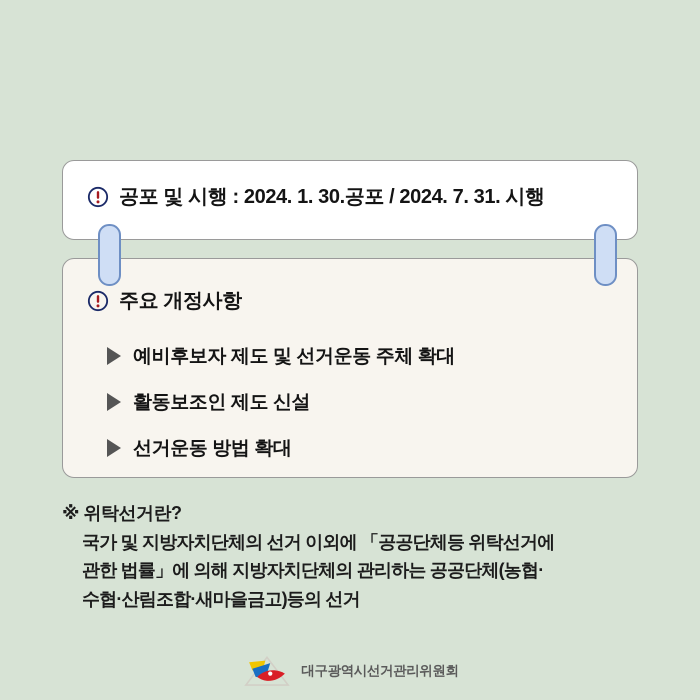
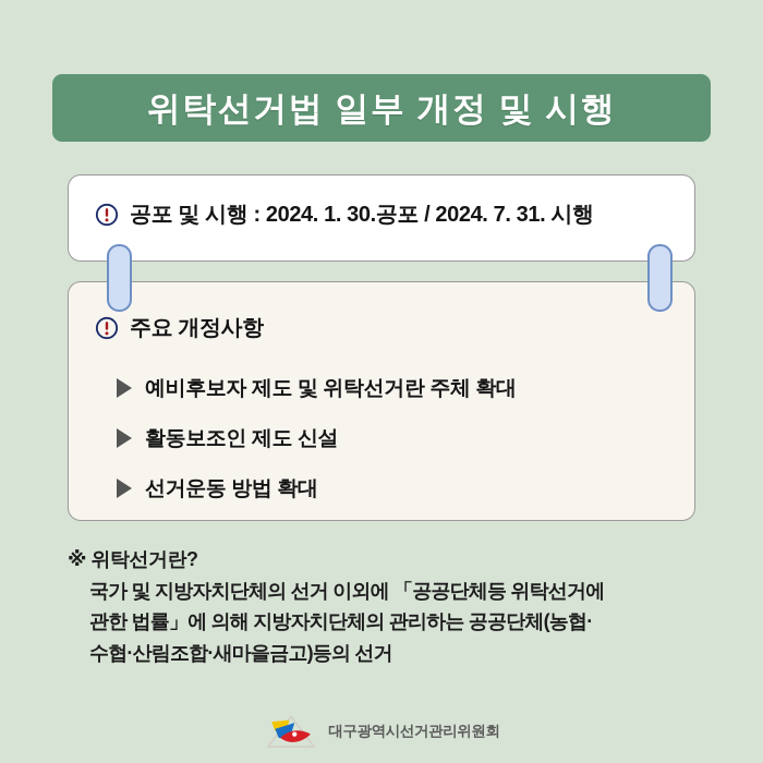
+ 위탁선거법 일부 개정 및 시행
  공포 및 시행 : 2024. 1. 30.공포 / 2024. 7. 31. 시행
  주요 개정사항
- 예비후보자 제도 및 선거운동 주체 확대
+ 예비후보자 제도 및 위탁선거란 주체 확대
  활동보조인 제도 신설
  선거운동 방법 확대
  ※ 위탁선거란?
  국가 및 지방자치단체의 선거 이외에 「공공단체등 위탁선거에
  관한 법률」에 의해 지방자치단체의 관리하는 공공단체(농협·
  수협·산림조합·새마을금고)등의 선거
  대구광역시선거관리위원회
